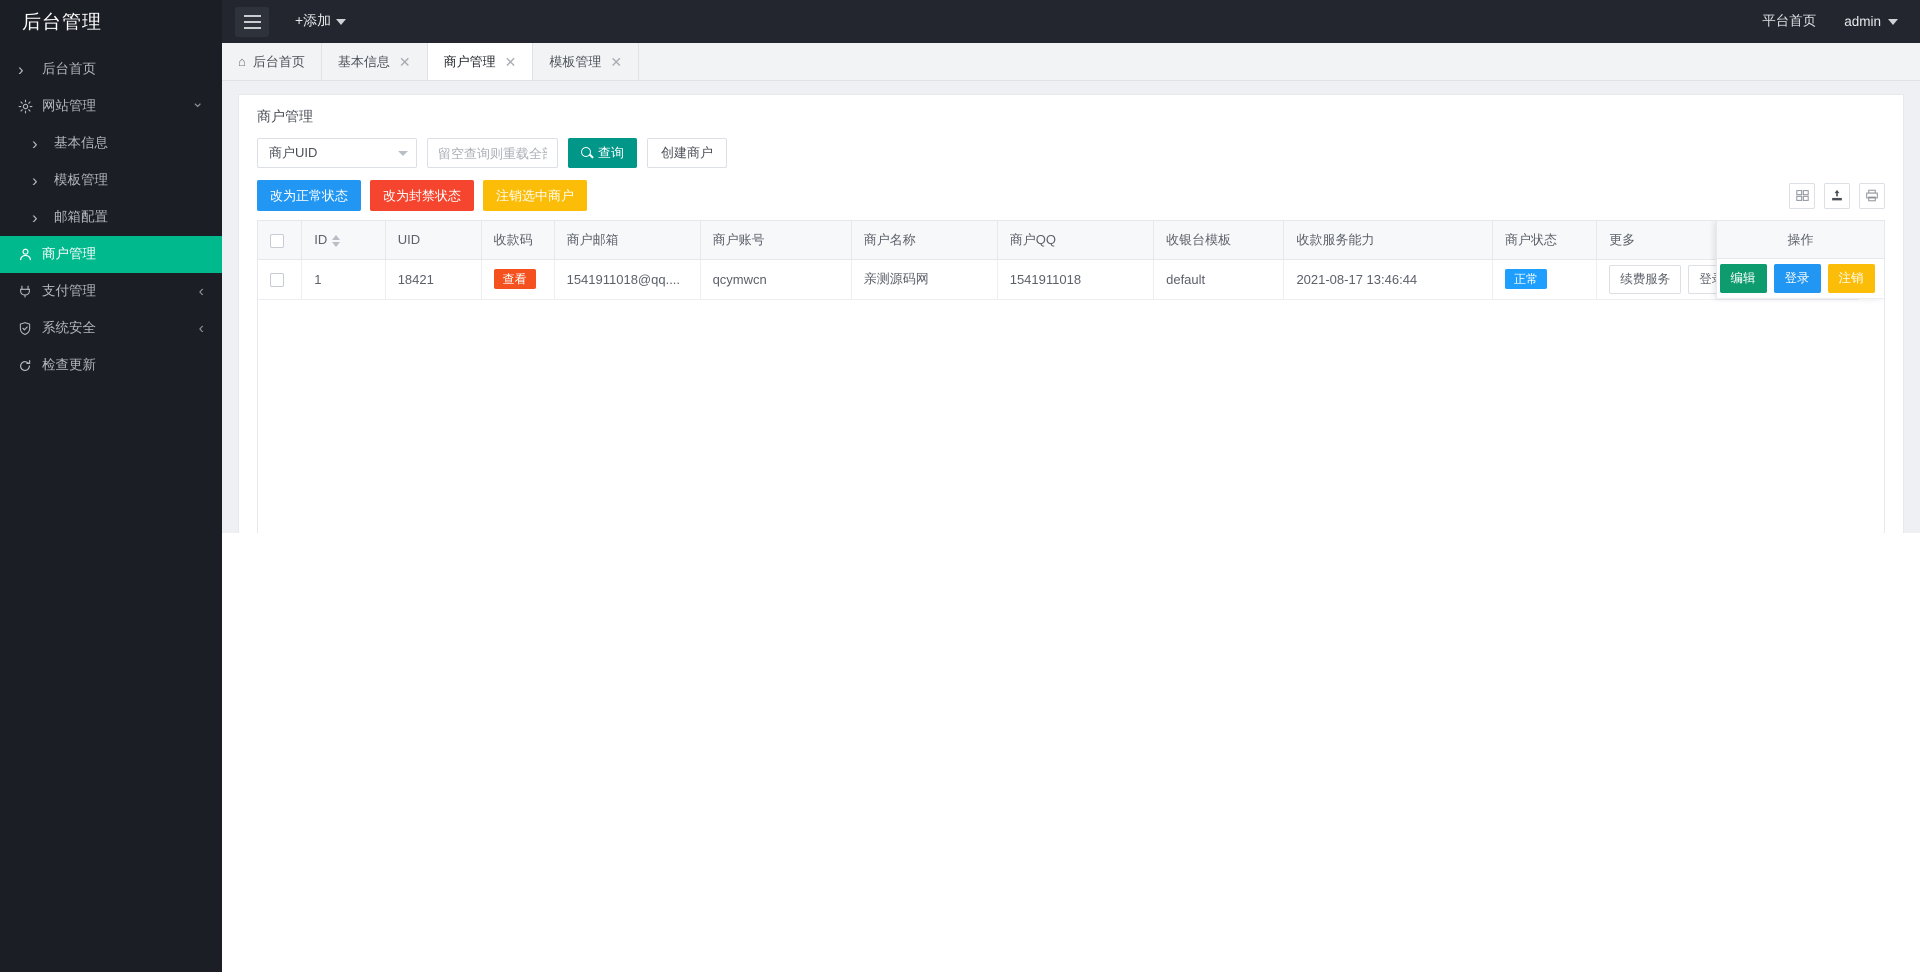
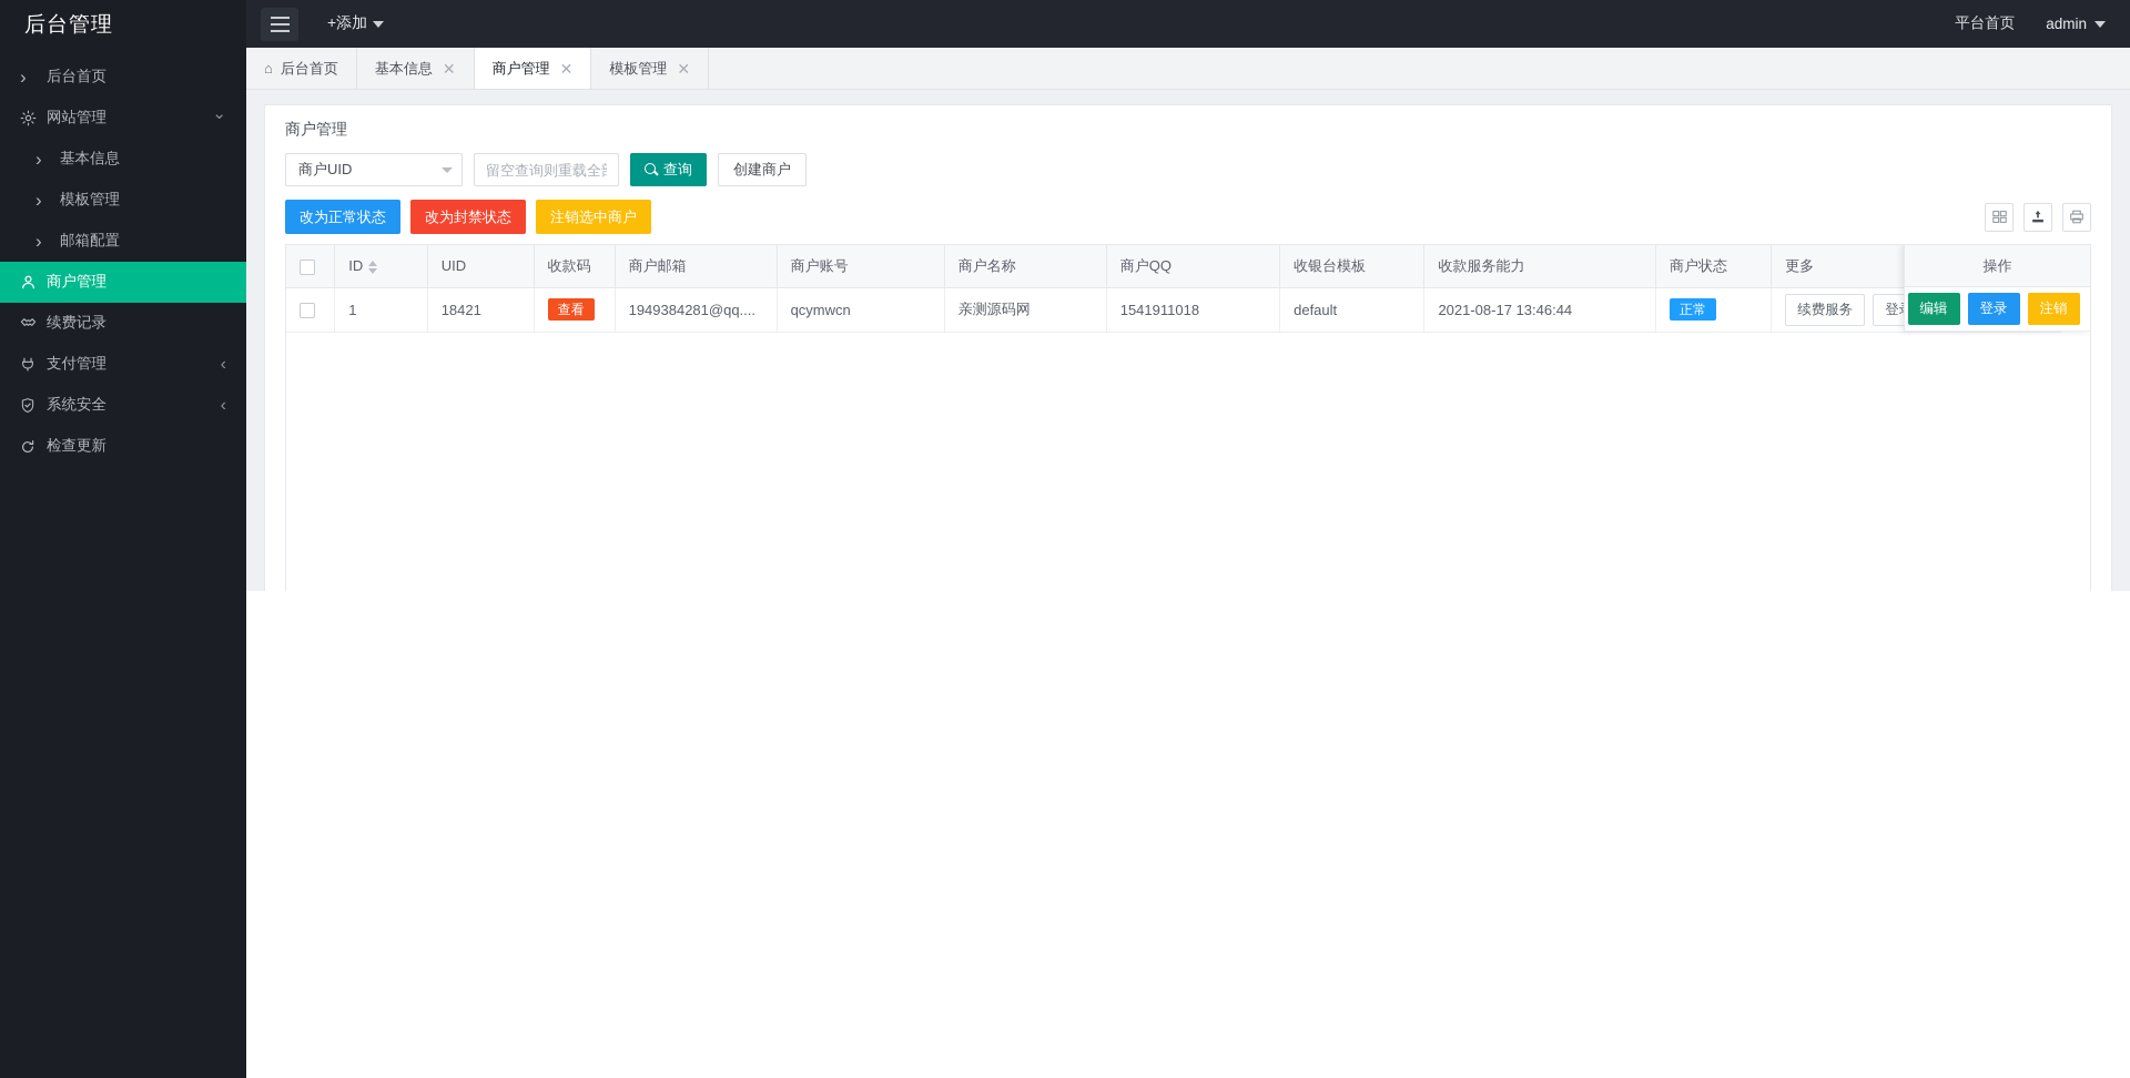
  后台管理
  +添加
  平台首页
  admin
  后台首页
  网站管理
  基本信息
  模板管理
  邮箱配置
  商户管理
+ 续费记录
  支付管理
  系统安全
  检查更新
  ⌂
  后台首页
  基本信息
  ✕
  商户管理
  ✕
  模板管理
  ✕
  商户管理
  商户UID
  留空查询则重载全
  查询
  创建商户
  改为正常状态
  改为封禁状态
  注销选中商户
  	ID	UID	收款码	商户邮箱	商户账号	商户名称	商户QQ	收银台模板	收款服务能力	商户状态	更多
- 	1	18421	查看	1541911018@qq....	qcymwcn	亲测源码网	1541911018	default	2021-08-17 13:46:44	正常	续费服务 登
+ 	1	18421	查看	1949384281@qq....	qcymwcn	亲测源码网	1541911018	default	2021-08-17 13:46:44	正常	续费服务 登
  操作
  编辑
  登录
  注销
